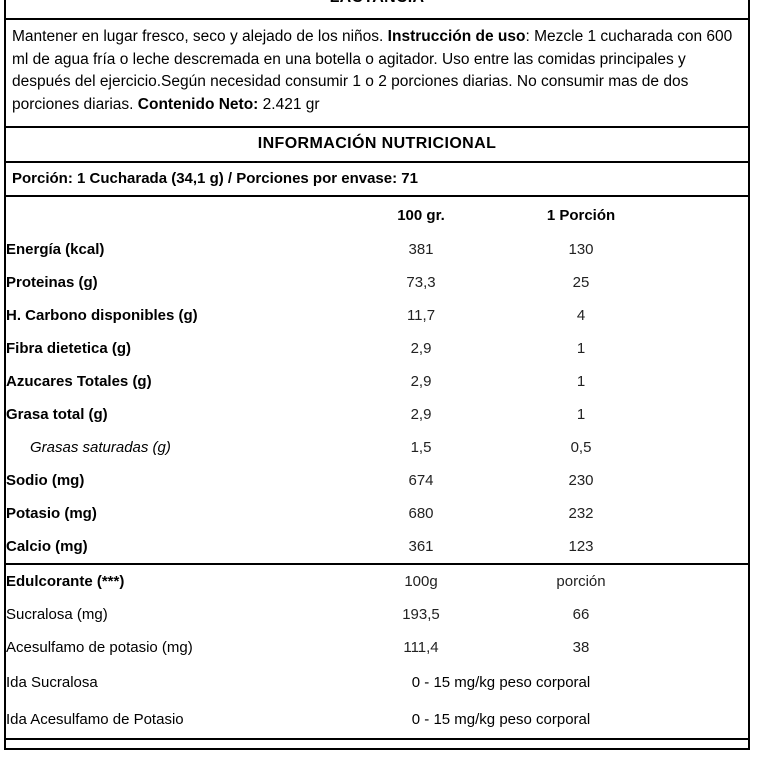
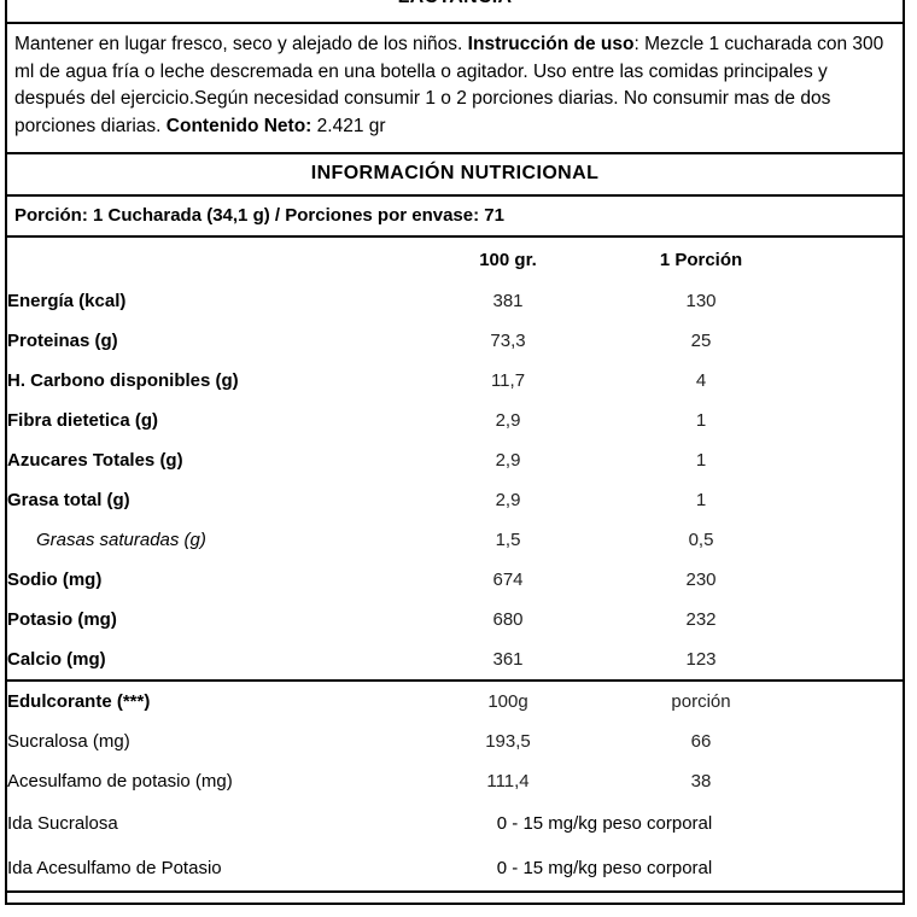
- Mantener en lugar fresco, seco y alejado de los niños. Instrucción de uso: Mezcle 1 cucharada con 600 ml de agua fría o leche descremada en una botella o agitador. Uso entre las comidas principales y después del ejercicio.Según necesidad consumir 1 o 2 porciones diarias. No consumir mas de dos porciones diarias. Contenido Neto: 2.421 gr
+ Mantener en lugar fresco, seco y alejado de los niños. Instrucción de uso: Mezcle 1 cucharada con 300 ml de agua fría o leche descremada en una botella o agitador. Uso entre las comidas principales y después del ejercicio.Según necesidad consumir 1 o 2 porciones diarias. No consumir mas de dos porciones diarias. Contenido Neto: 2.421 gr
  INFORMACIÓN NUTRICIONAL
  Porción: 1 Cucharada (34,1 g) / Porciones por envase: 71
  	100 gr.	1 Porción
  Energía (kcal)	381	130
  Proteinas (g)	73,3	25
  H. Carbono disponibles (g)	11,7	4
  Fibra dietetica (g)	2,9	1
  Azucares Totales (g)	2,9	1
  Grasa total (g)	2,9	1
  Grasas saturadas (g)	1,5	0,5
  Sodio (mg)	674	230
  Potasio (mg)	680	232
  Calcio (mg)	361	123
  Edulcorante (***)	100g	porción
  Sucralosa (mg)	193,5	66
  Acesulfamo de potasio (mg)	111,4	38
  Ida Sucralosa	0 - 15 mg/kg peso corporal
  Ida Acesulfamo de Potasio	0 - 15 mg/kg peso corporal
